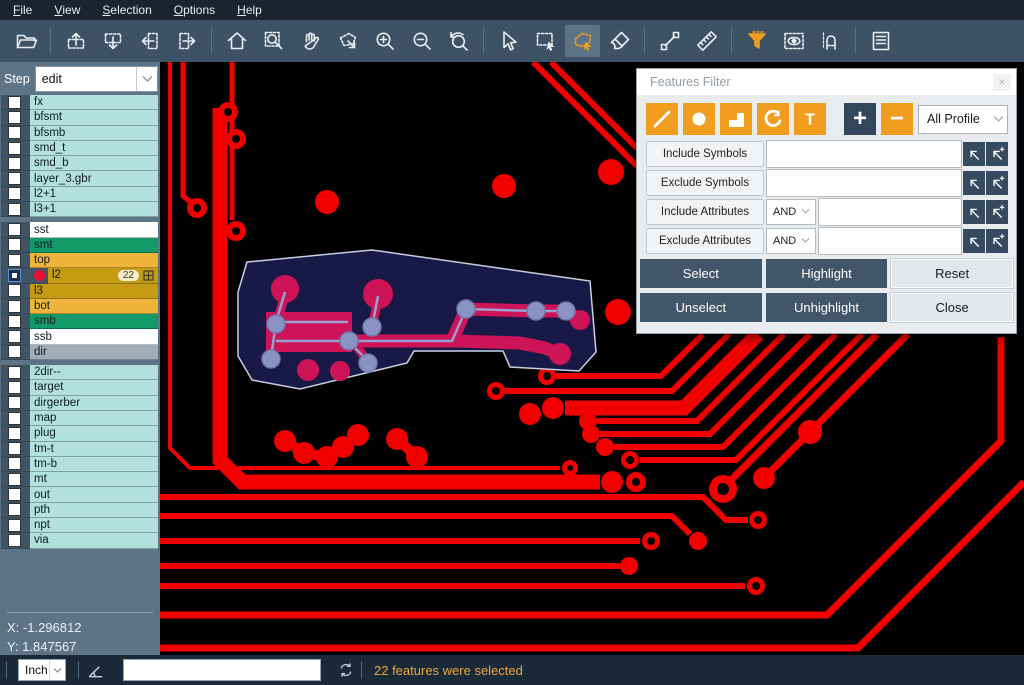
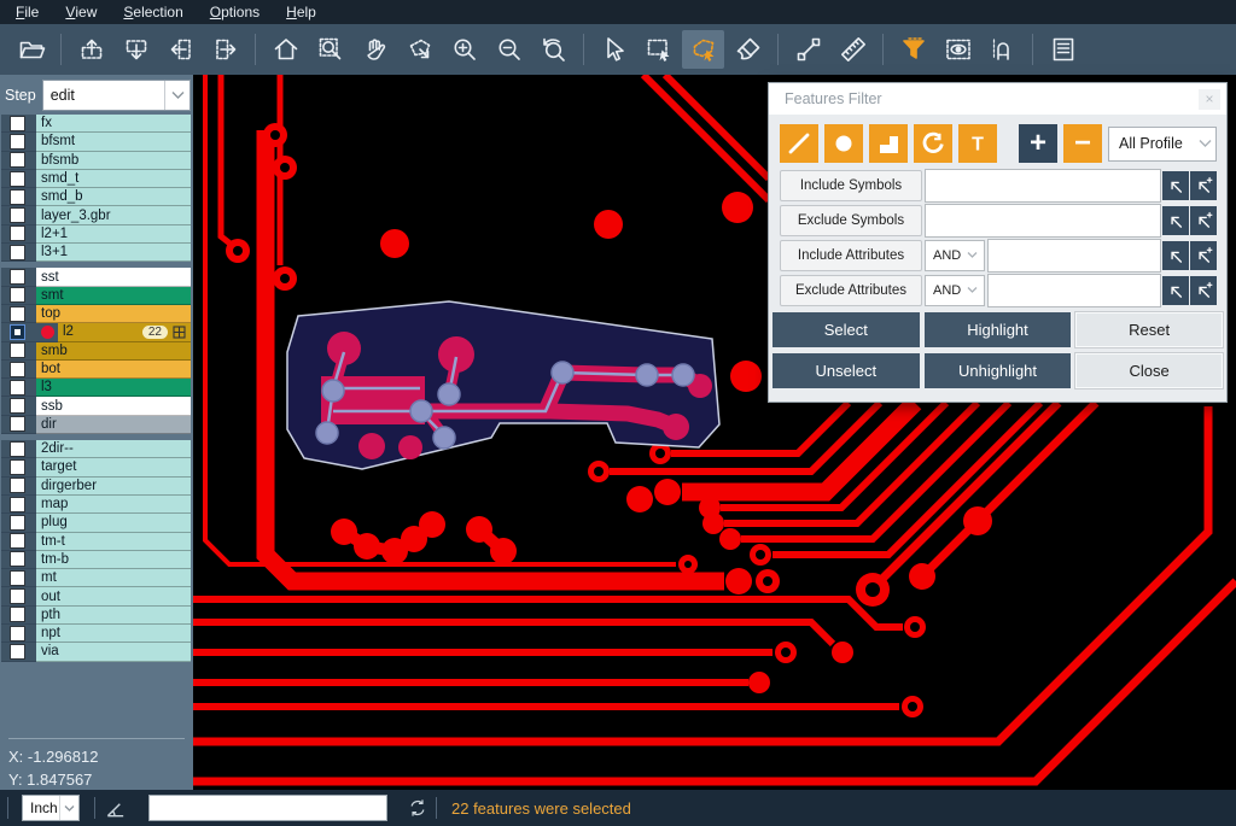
  F
  ile
  V
  iew
  S
  election
  O
  ptions
  H
  elp
  Step
  edit
  fx
  bfsmt
  bfsmb
  smd_t
  smd_b
  layer_3.gbr
  l2+1
  l3+1
  sst
  smt
  top
  l2
  22
- l3
+ smb
  bot
- smb
+ l3
  ssb
  dir
  2dir--
  target
  dirgerber
  map
  plug
  tm-t
  tm-b
  mt
  out
  pth
  npt
  via
  X: -1.296812
  Y: 1.847567
  Features Filter
  ×
  T
  +
  −
  All Profile
  Include Symbols
  Exclude Symbols
  Include Attributes
  AND
  Exclude Attributes
  AND
  Select
  Highlight
  Reset
  Unselect
  Unhighlight
  Close
  Inch
  22 features were selected
